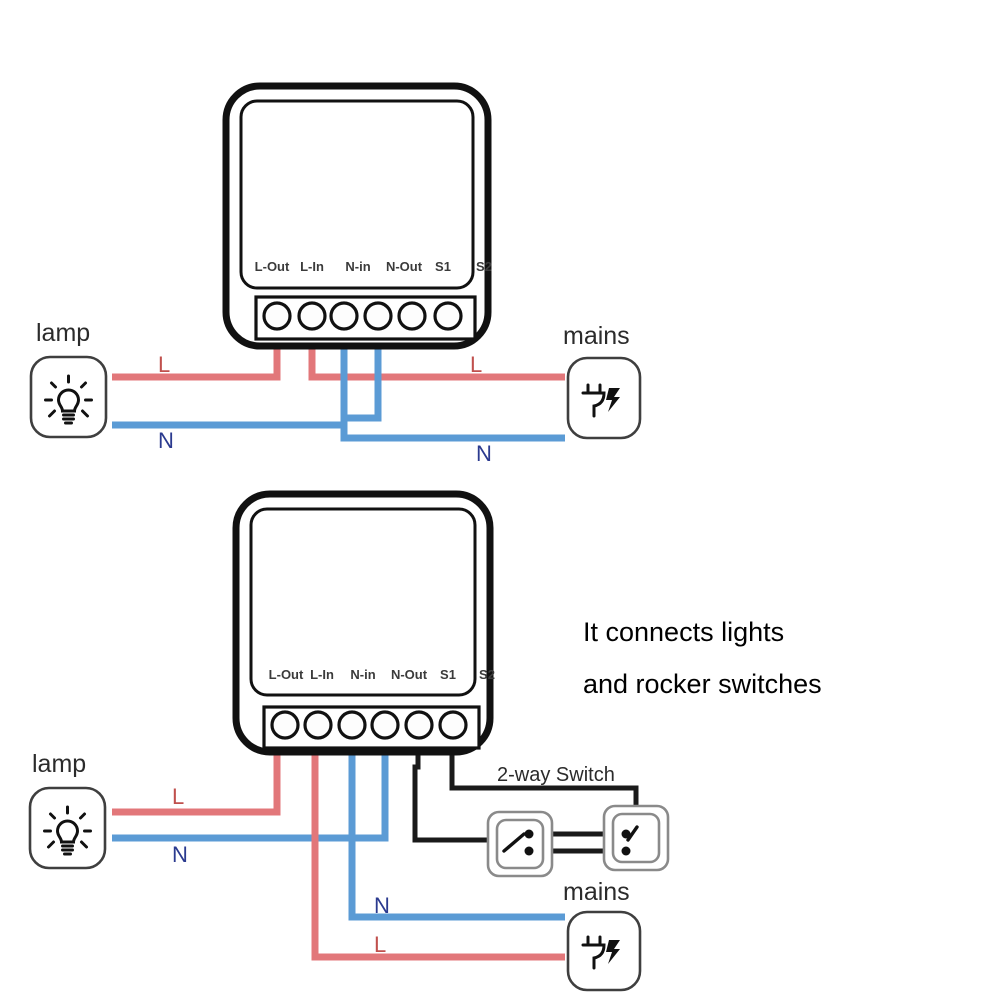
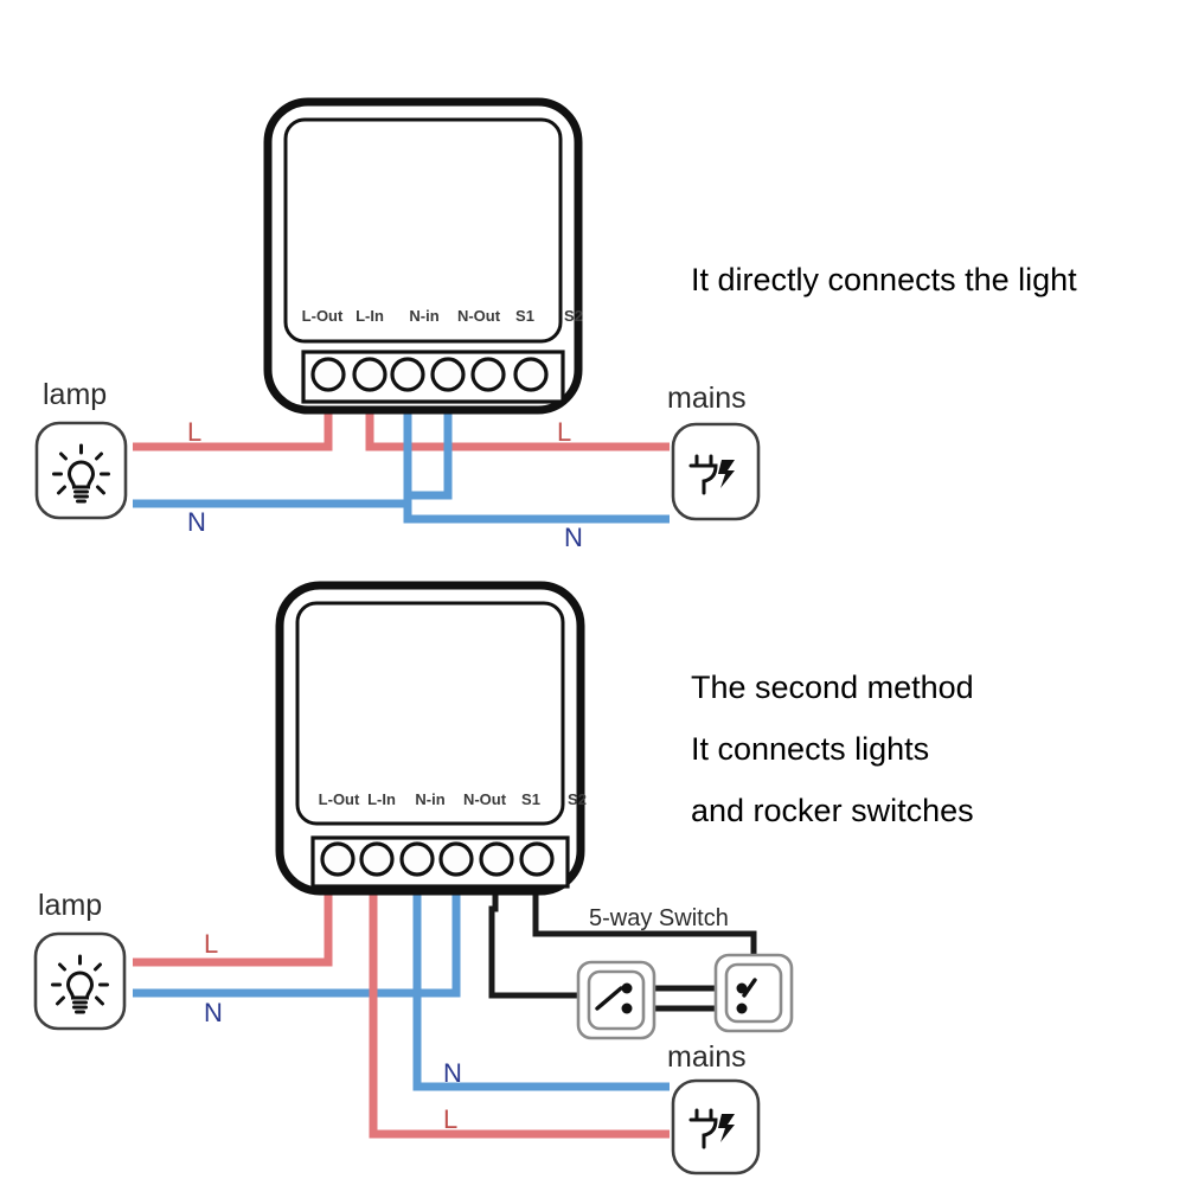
  L-Out
  L-In
  N-in
  N-Out
  S1
  S2
  lamp
  mains
  L
  N
  L
  N
+ It directly connects the light
  L-Out
  L-In
  N-in
  N-Out
  S1
  S2
  lamp
  mains
- 2-way Switch
+ 5-way Switch
  L
  N
  N
  L
+ The second method
  It connects lights
  and rocker switches
